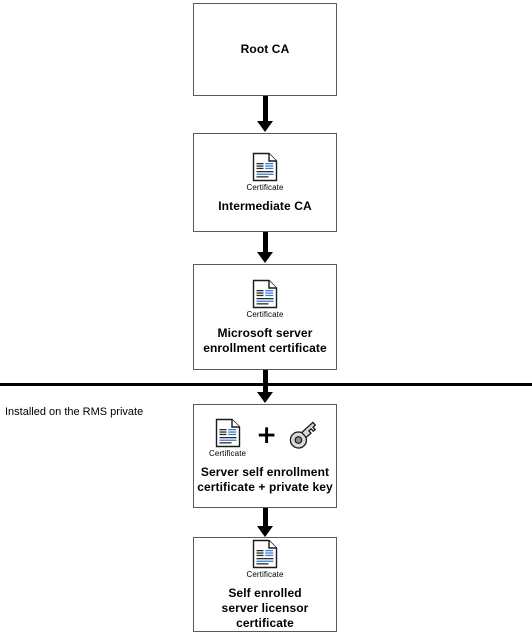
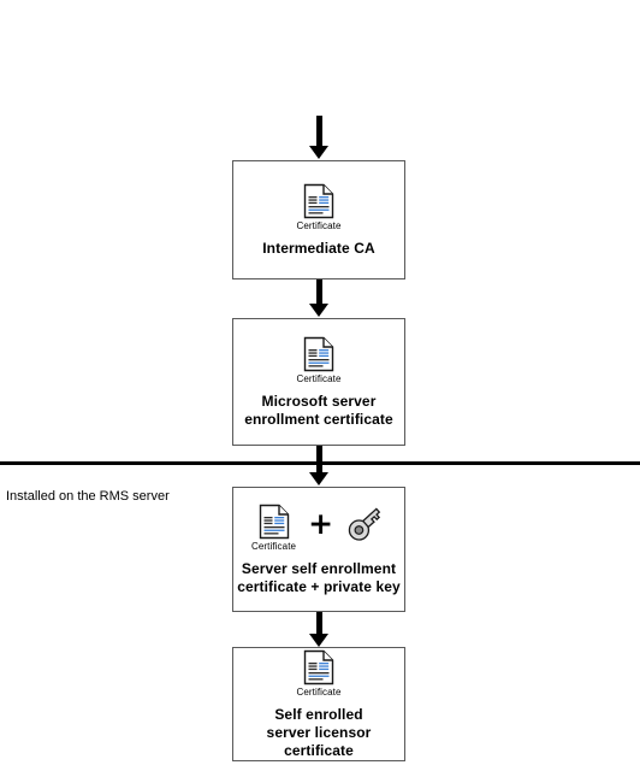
- Root CA
  Certificate
  Intermediate CA
  Certificate
  Microsoft server
  enrollment certificate
- Installed on the RMS private
+ Installed on the RMS server
  Certificate
  +
  Server self enrollment
  certificate + private key
  Certificate
  Self enrolled
  server licensor
  certificate
